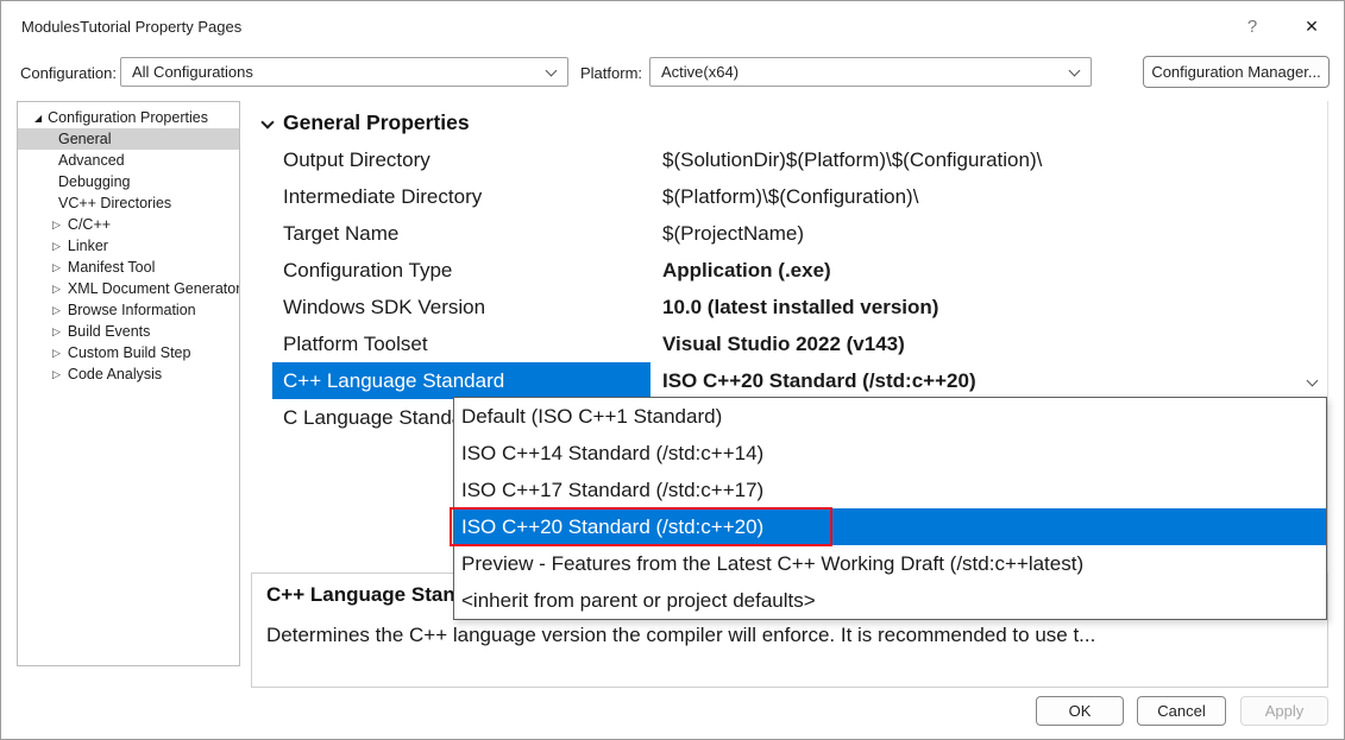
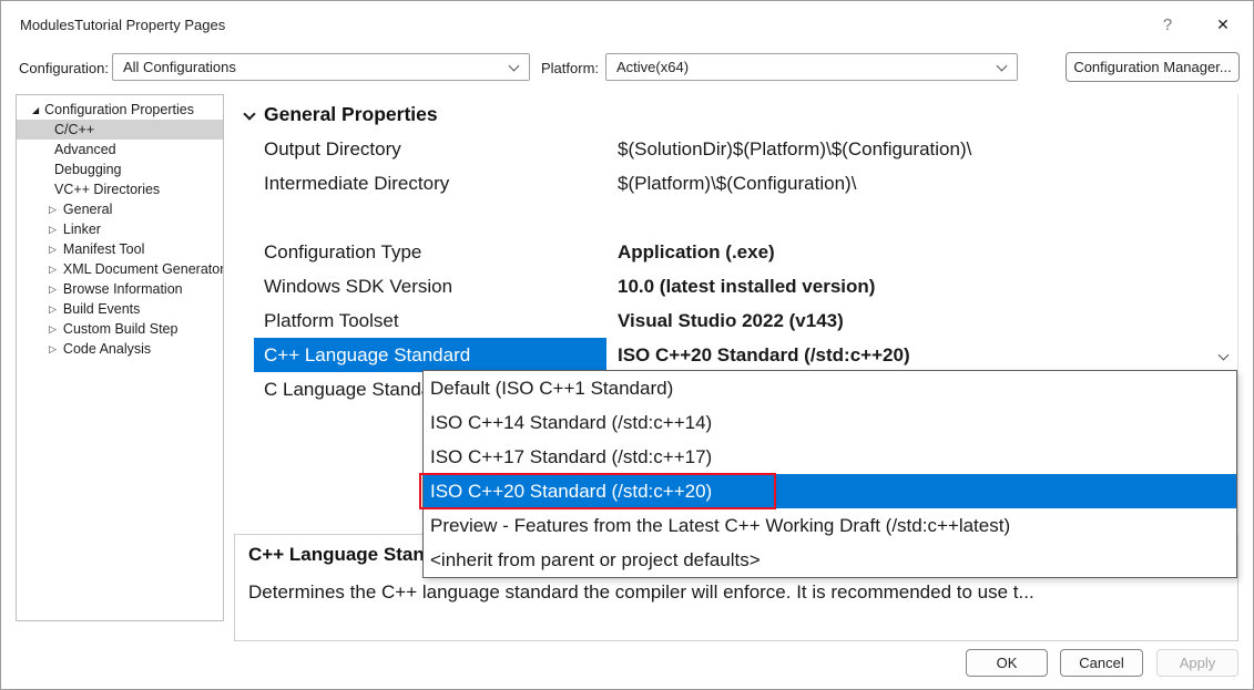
  ModulesTutorial Property Pages
  ?
  ✕
  Configuration:
  All Configurations
  Platform:
  Active(x64)
  Configuration Manager...
  ◢
  Configuration Properties
- General
+ C/C++
  Advanced
  Debugging
  VC++ Directories
  ▷
- C/C++
+ General
  ▷
  Linker
  ▷
  Manifest Tool
  ▷
  XML Document Generator
  ▷
  Browse Information
  ▷
  Build Events
  ▷
  Custom Build Step
  ▷
  Code Analysis
  General Properties
  Output Directory
  $(SolutionDir)$(Platform)\$(Configuration)\
  Intermediate Directory
  $(Platform)\$(Configuration)\
- Target Name
- $(ProjectName)
  Configuration Type
  Application (.exe)
  Windows SDK Version
  10.0 (latest installed version)
  Platform Toolset
  Visual Studio 2022 (v143)
  C++ Language Standard
  ISO C++20 Standard (/std:c++20)
  C Language Stand
  C++ Language Stan
- Determines the C++ language version the compiler will enforce. It is recommended to use t...
+ Determines the C++ language standard the compiler will enforce. It is recommended to use t...
  OK
  Cancel
  Apply
  Default (ISO C++1 Standard)
  ISO C++14 Standard (/std:c++14)
  ISO C++17 Standard (/std:c++17)
  ISO C++20 Standard (/std:c++20)
  Preview - Features from the Latest C++ Working Draft (/std:c++latest)
  <inherit from parent or project defaults>
